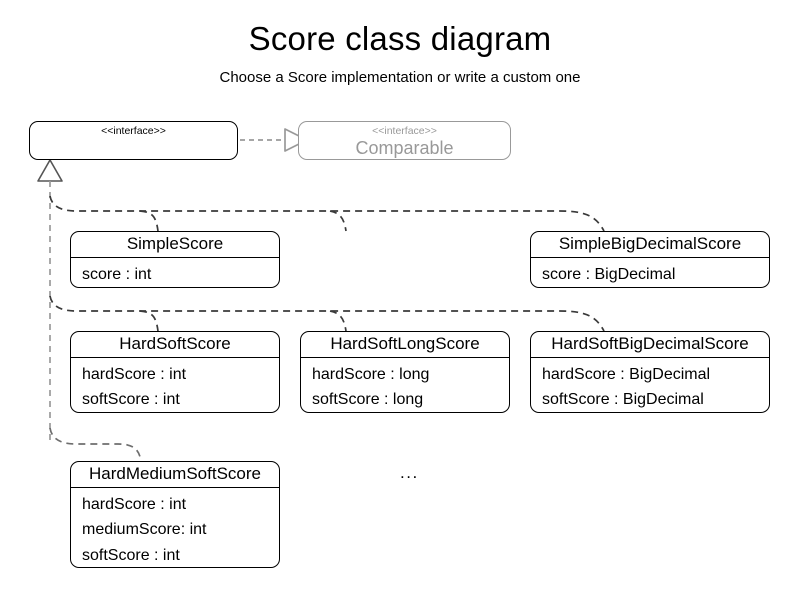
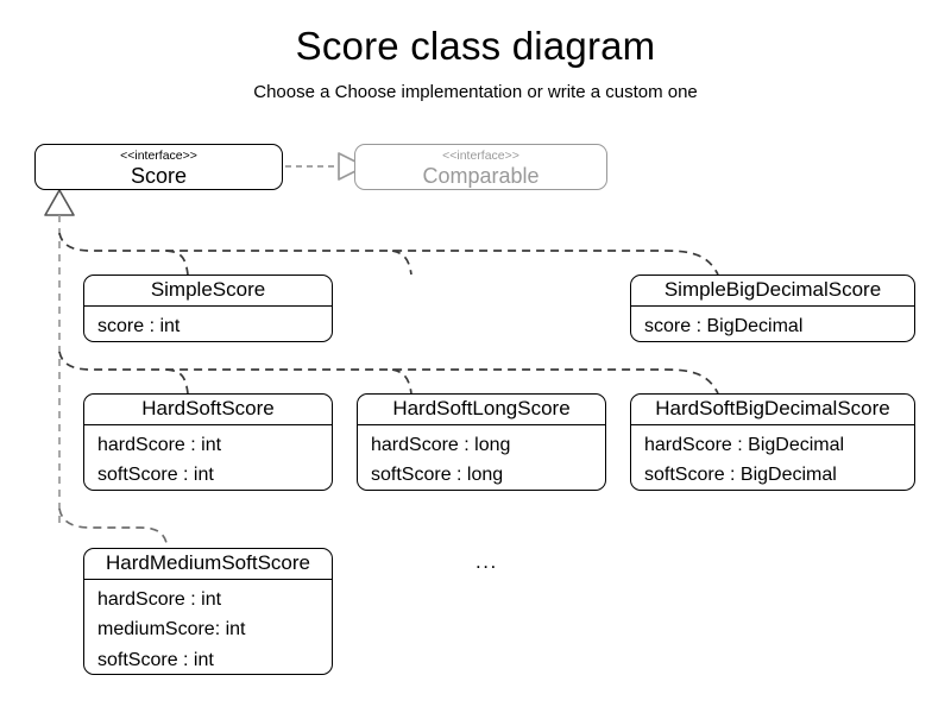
  Score class diagram
- Choose a Score implementation or write a custom one
+ Choose a Choose implementation or write a custom one
  <<interface>>
+ Score
  <<interface>>
  Comparable
  SimpleScore
  score : int
  SimpleBigDecimalScore
  score : BigDecimal
  HardSoftScore
  hardScore : int
  softScore : int
  HardSoftLongScore
  hardScore : long
  softScore : long
  HardSoftBigDecimalScore
  hardScore : BigDecimal
  softScore : BigDecimal
  HardMediumSoftScore
  hardScore : int
  mediumScore: int
  softScore : int
  ...
